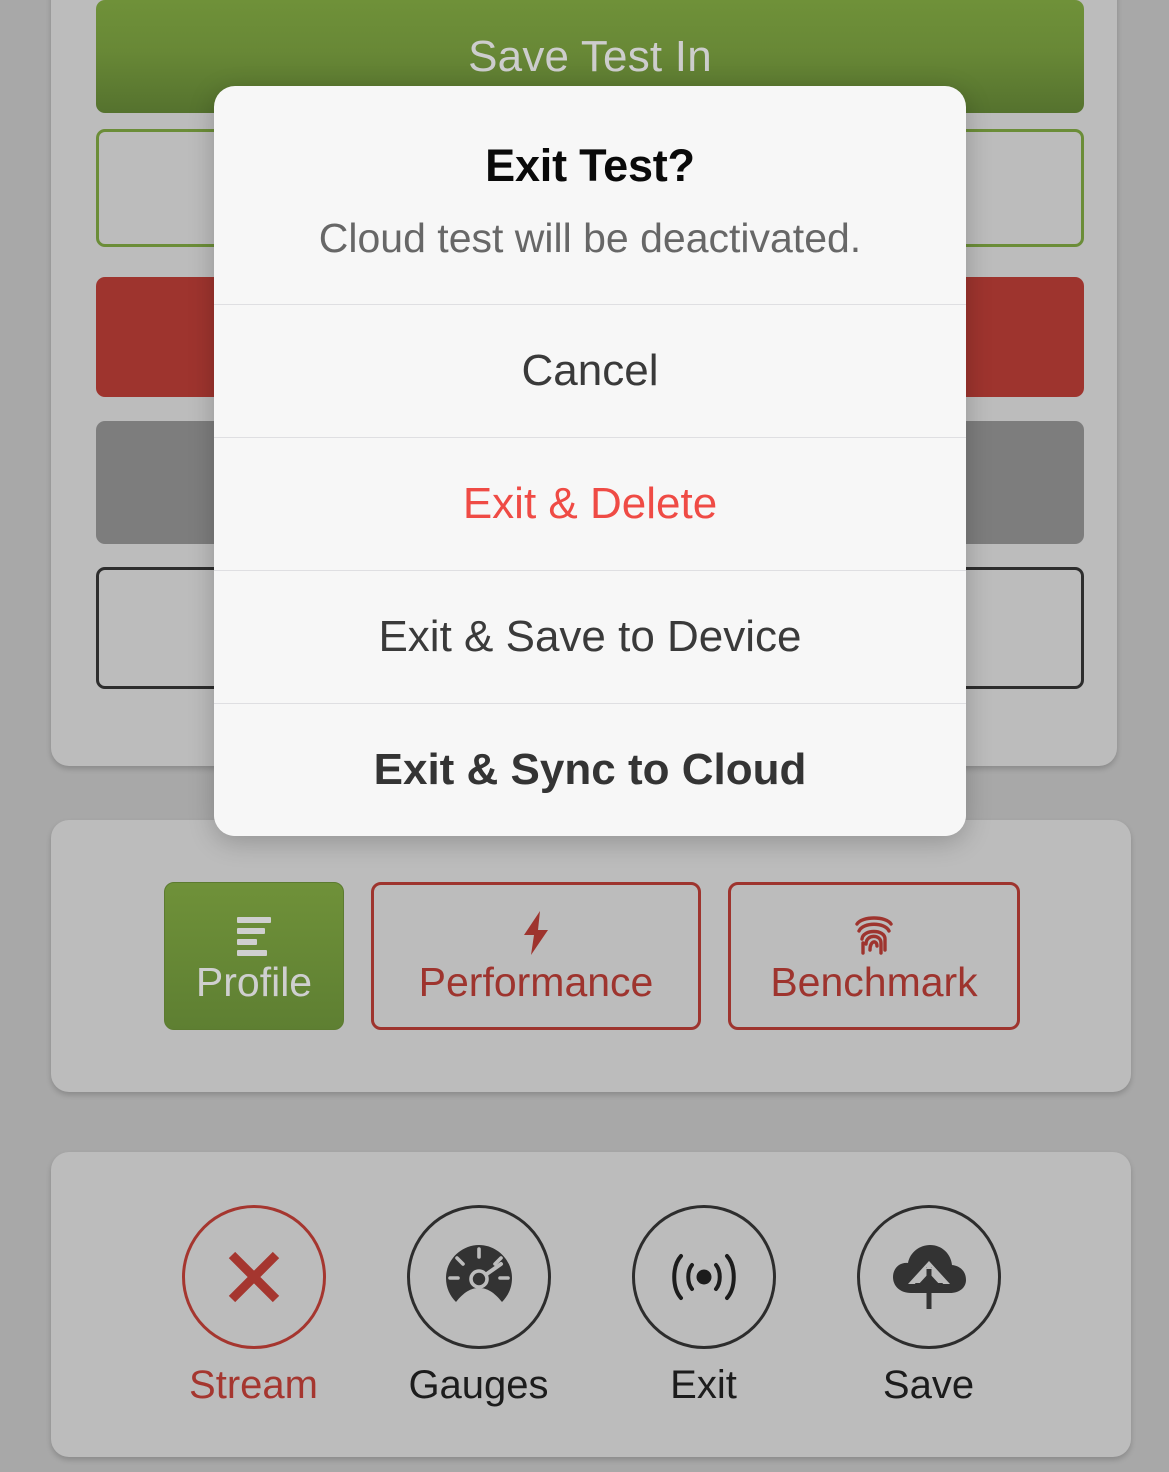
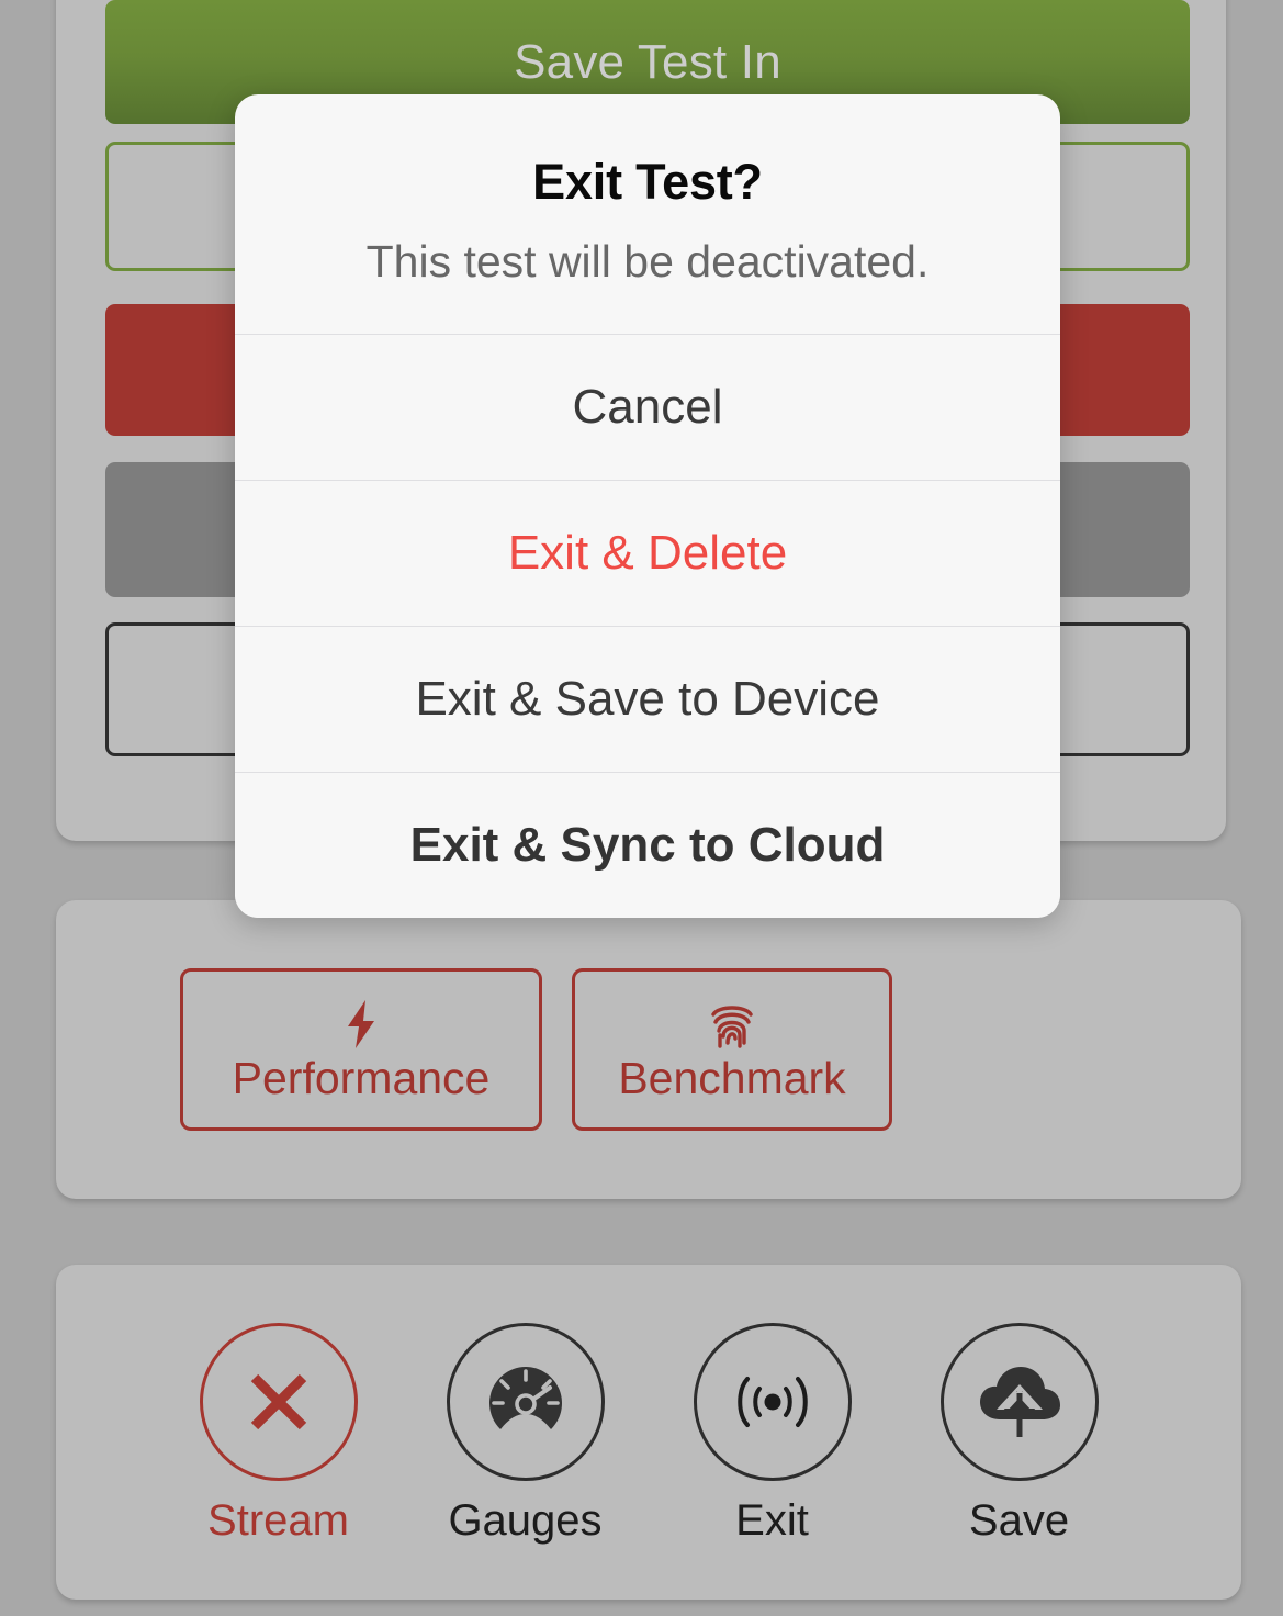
  Save Test In
- Profile
  Performance
  Benchmark
  Stream
  Gauges
  Exit
  Save
  Exit Test?
- Cloud test will be deactivated.
+ This test will be deactivated.
  Cancel
  Exit & Delete
  Exit & Save to Device
  Exit & Sync to Cloud
